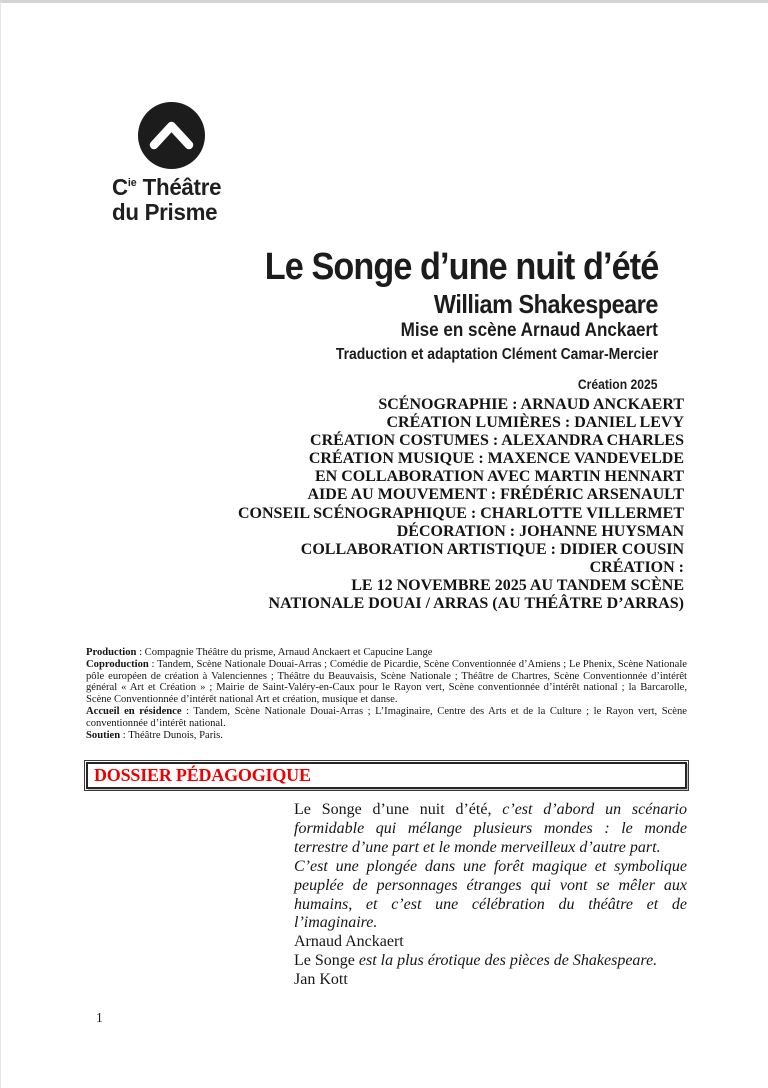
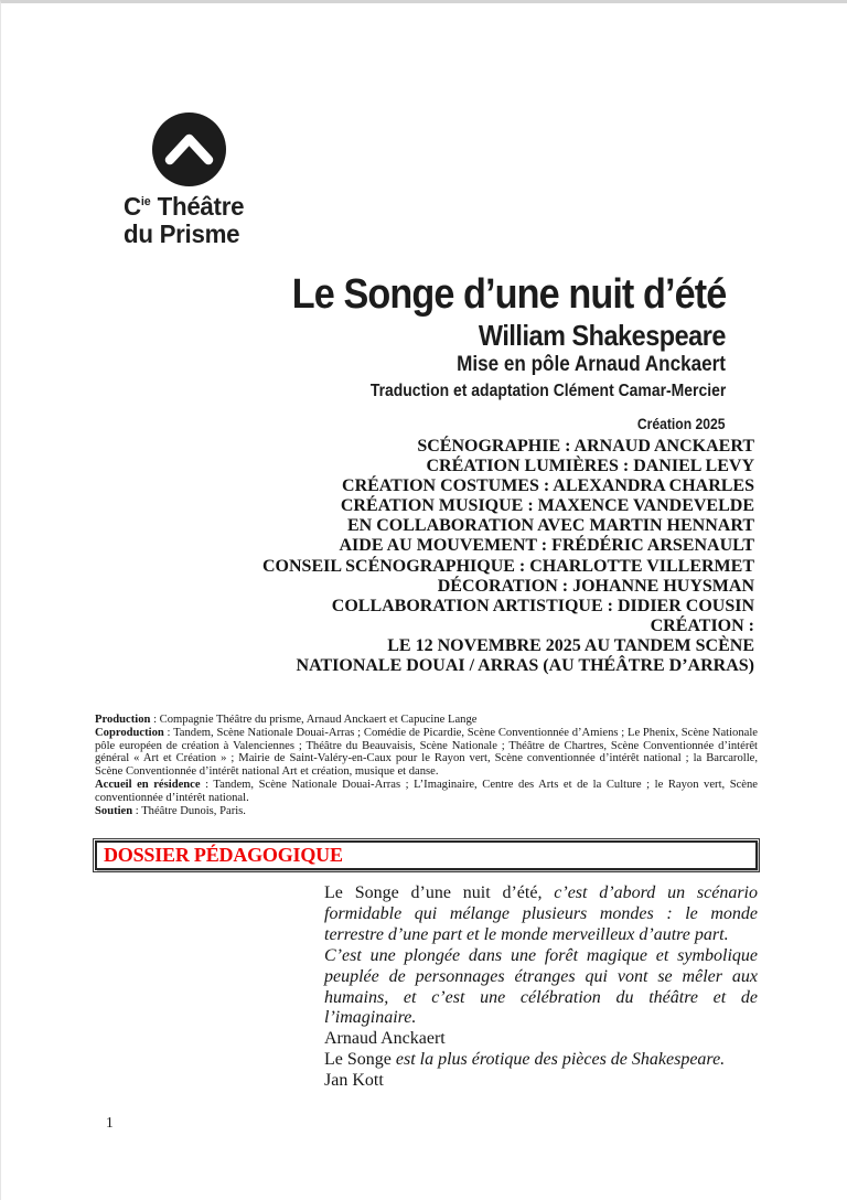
  Cie Théâtre
  du Prisme
  Le Songe d’une nuit d’été
  William Shakespeare
- Mise en scène Arnaud Anckaert
+ Mise en pôle Arnaud Anckaert
  Traduction et adaptation Clément Camar-Mercier
  Création 2025
  SCÉNOGRAPHIE : ARNAUD ANCKAERT
  CRÉATION LUMIÈRES : DANIEL LEVY
  CRÉATION COSTUMES : ALEXANDRA CHARLES
  CRÉATION MUSIQUE : MAXENCE VANDEVELDE
  EN COLLABORATION AVEC MARTIN HENNART
  AIDE AU MOUVEMENT : FRÉDÉRIC ARSENAULT
  CONSEIL SCÉNOGRAPHIQUE : CHARLOTTE VILLERMET
  DÉCORATION : JOHANNE HUYSMAN
  COLLABORATION ARTISTIQUE : DIDIER COUSIN
  CRÉATION :
  LE 12 NOVEMBRE 2025 AU TANDEM SCÈNE
  NATIONALE DOUAI / ARRAS (AU THÉÂTRE D’ARRAS)
  Production : Compagnie Théâtre du prisme, Arnaud Anckaert et Capucine Lange
  Coproduction : Tandem, Scène Nationale Douai-Arras ; Comédie de Picardie, Scène Conventionnée d’Amiens ; Le Phenix, Scène Nationale pôle européen de création à Valenciennes ; Théâtre du Beauvaisis, Scène Nationale ; Théâtre de Chartres, Scène Conventionnée d’intérêt général « Art et Création » ; Mairie de Saint-Valéry-en-Caux pour le Rayon vert, Scène conventionnée d’intérêt national ; la Barcarolle, Scène Conventionnée d’intérêt national Art et création, musique et danse.
  Accueil en résidence : Tandem, Scène Nationale Douai-Arras ; L’Imaginaire, Centre des Arts et de la Culture ; le Rayon vert, Scène conventionnée d’intérêt national.
  Soutien : Théâtre Dunois, Paris.
  DOSSIER PÉDAGOGIQUE
  Le Songe d’une nuit d’été, c’est d’abord un scénario formidable qui mélange plusieurs mondes : le monde terrestre d’une part et le monde merveilleux d’autre part.
  C’est une plongée dans une forêt magique et symbolique peuplée de personnages étranges qui vont se mêler aux humains, et c’est une célébration du théâtre et de l’imaginaire.
  Arnaud Anckaert
  Le Songe est la plus érotique des pièces de Shakespeare.
  Jan Kott
  1
